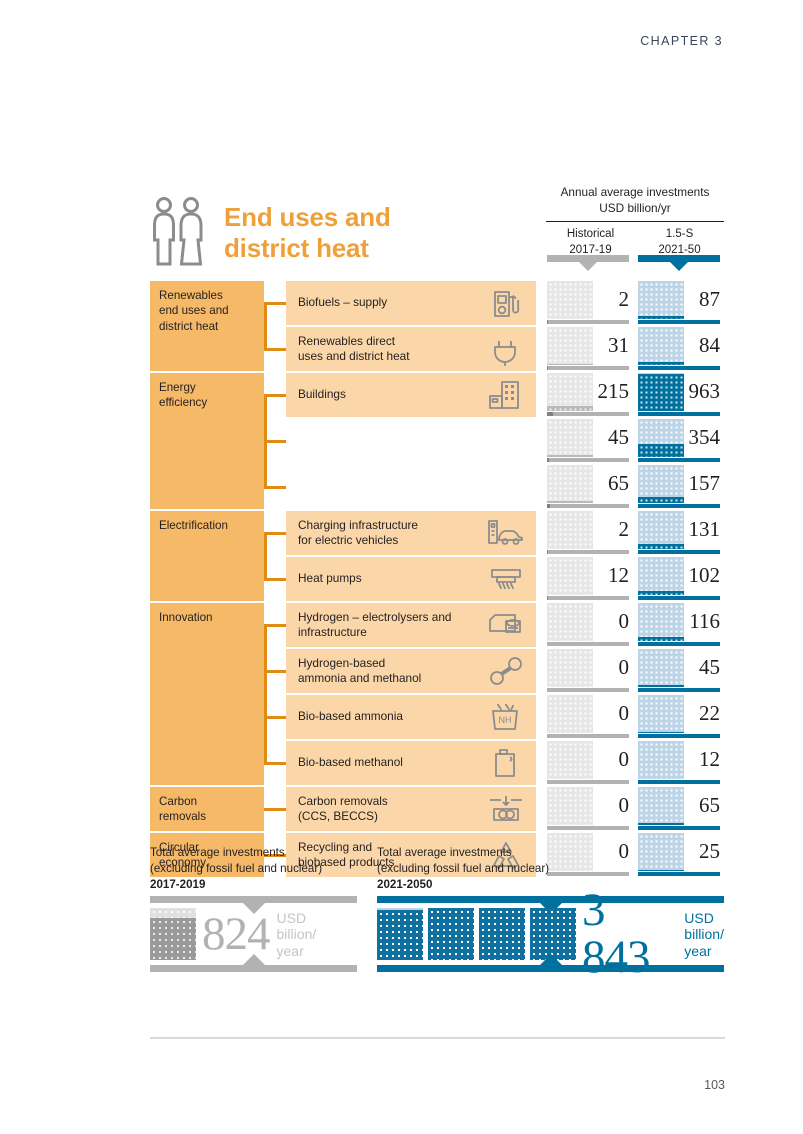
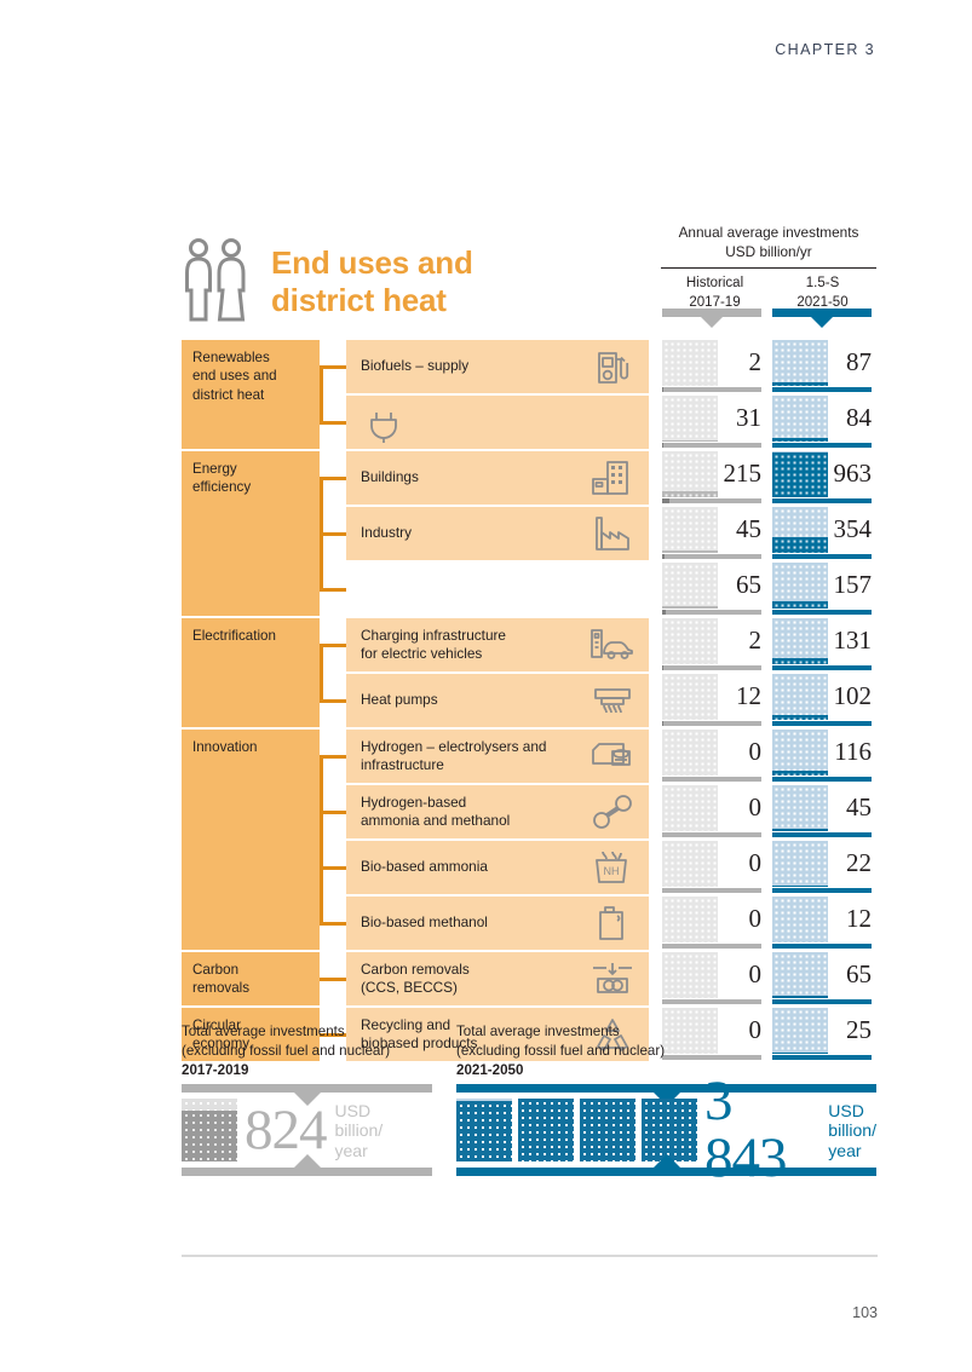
  CHAPTER 3
  End uses and
  district heat
  Annual average investments
  USD billion/yr
  Historical
  2017-19
  1.5-S
  2021-50
  Renewables
  end uses and
  district heat
  Energy
  efficiency
  Electrification
  Innovation
  Carbon
  removals
  Circular
  economy
  Biofuels – supply
  2
  87
- Renewables direct
- uses and district heat
  31
  84
  Buildings
  215
  963
+ Industry
  45
  354
  65
  157
  Charging infrastructure
  for electric vehicles
  2
  131
  Heat pumps
  12
  102
  Hydrogen – electrolysers and
  infrastructure
  0
  116
  Hydrogen-based
  ammonia and methanol
  0
  45
  Bio-based ammonia
  NH
  0
  22
  Bio-based methanol
  0
  12
  Carbon removals
  (CCS, BECCS)
  0
  65
  Recycling and
  biobased products
  0
  25
  Total average investments
  (excluding fossil fuel and nuclear)
  2017-2019
  824
  USD
  billion/
  year
  Total average investments
  (excluding fossil fuel and nuclear)
  2021-2050
  3 843
  USD
  billion/
  year
  103
